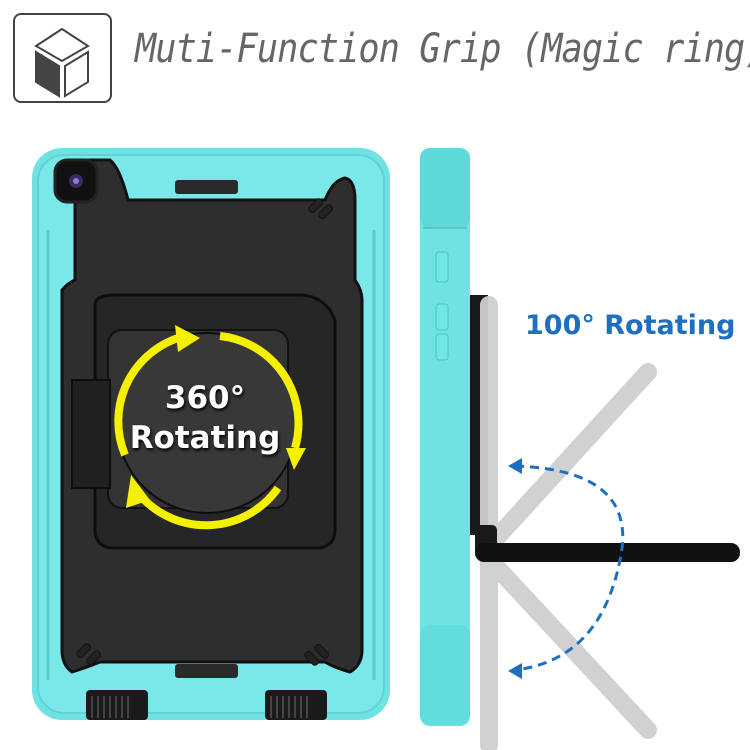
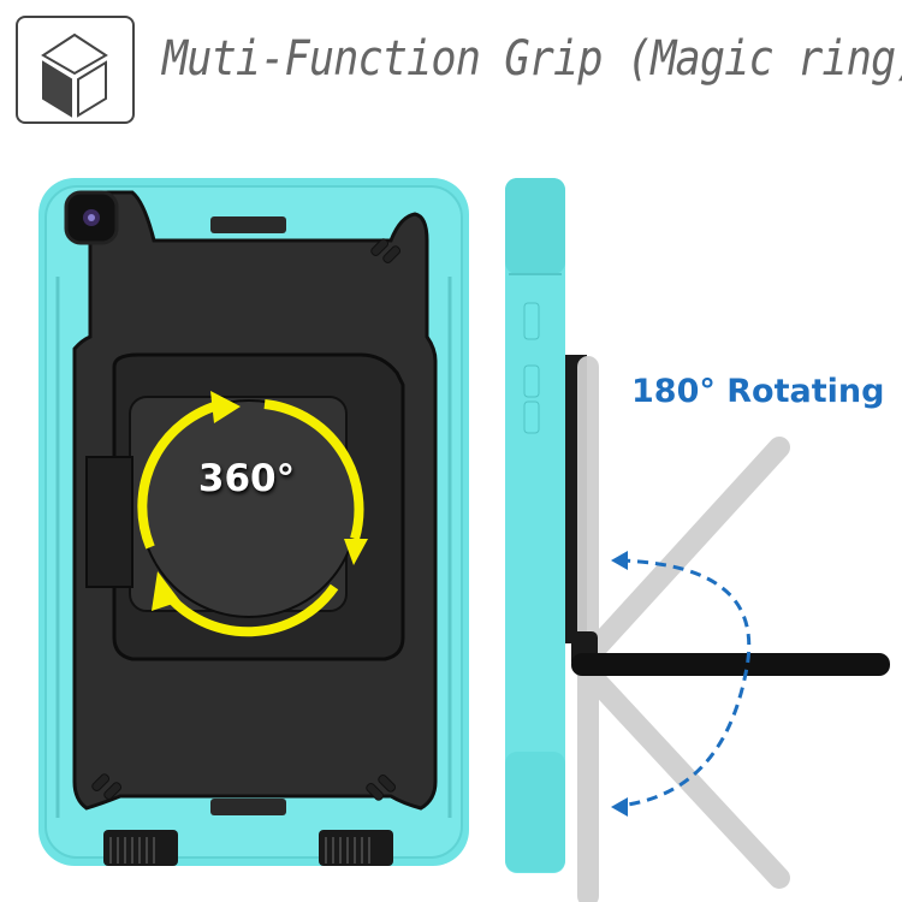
  Muti-Function Grip (Magic ring
  360°
- Rotating
- 100° Rotating
+ 180° Rotating
